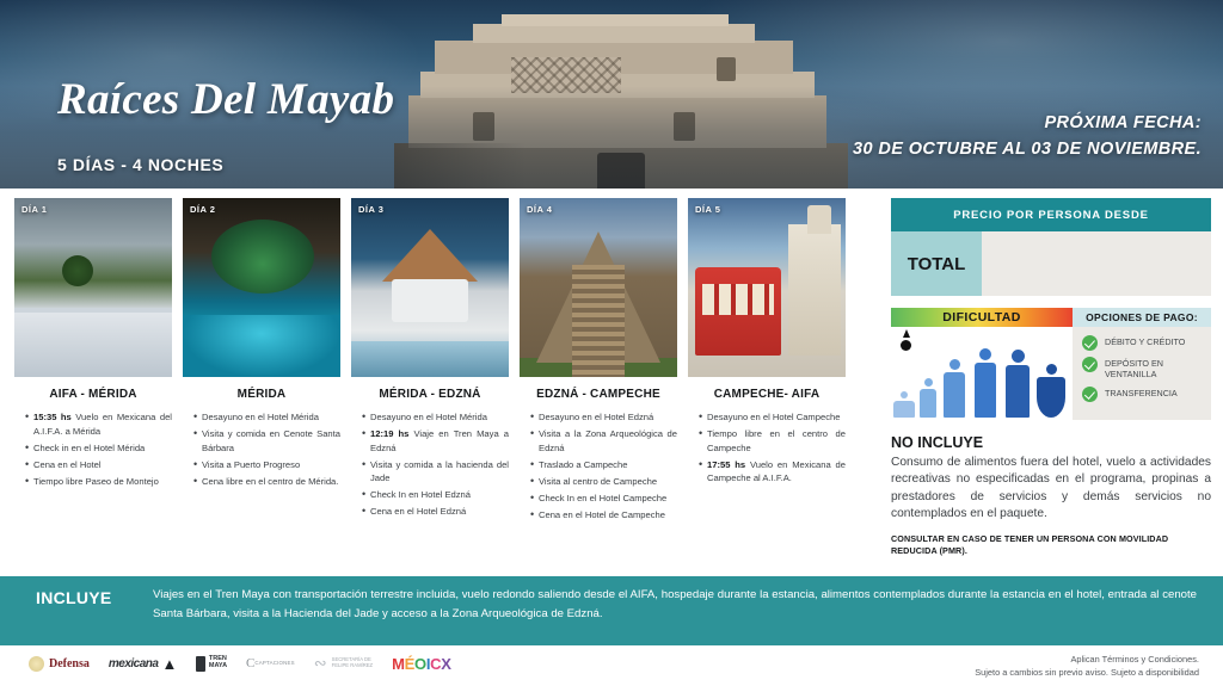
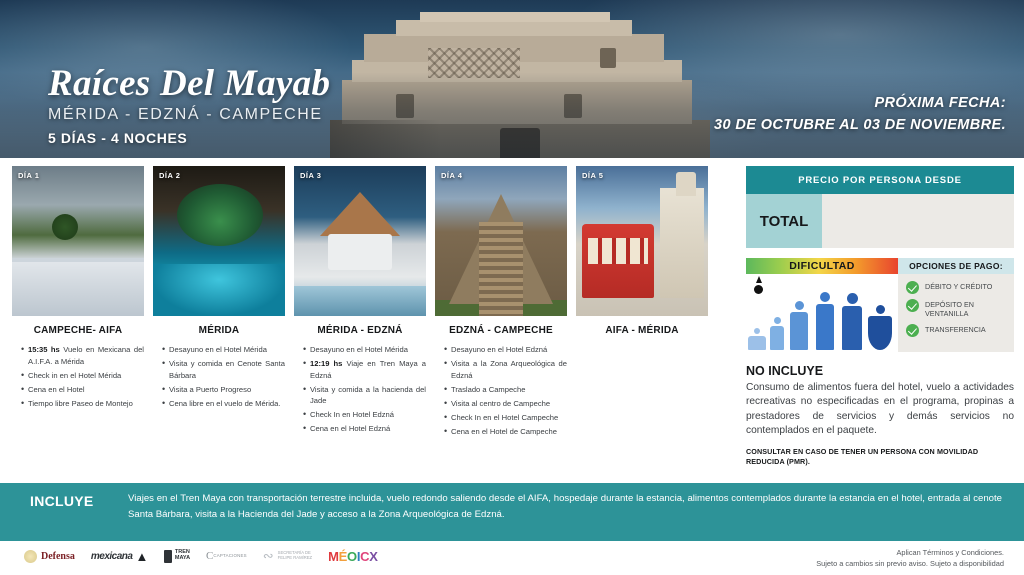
  Raíces Del Mayab
+ MÉRIDA - EDZNÁ - CAMPECHE
  5 DÍAS - 4 NOCHES
  PRÓXIMA FECHA:
  30 DE OCTUBRE AL 03 DE NOVIEMBRE.
  DÍA 1
- AIFA - MÉRIDA
+ CAMPECHE- AIFA
  15:35 hs Vuelo en Mexicana del A.I.F.A. a Mérida
  Check in en el Hotel Mérida
  Cena en el Hotel
  Tiempo libre Paseo de Montejo
  DÍA 2
  MÉRIDA
  Desayuno en el Hotel Mérida
  Visita y comida en Cenote Santa Bárbara
  Visita a Puerto Progreso
- Cena libre en el centro de Mérida.
+ Cena libre en el vuelo de Mérida.
  DÍA 3
  MÉRIDA - EDZNÁ
  Desayuno en el Hotel Mérida
  12:19 hs Viaje en Tren Maya a Edzná
  Visita y comida a la hacienda del Jade
  Check In en Hotel Edzná
  Cena en el Hotel Edzná
  DÍA 4
  EDZNÁ - CAMPECHE
  Desayuno en el Hotel Edzná
  Visita a la Zona Arqueológica de Edzná
  Traslado a Campeche
  Visita al centro de Campeche
  Check In en el Hotel Campeche
  Cena en el Hotel de Campeche
  DÍA 5
- CAMPECHE- AIFA
+ AIFA - MÉRIDA
- Desayuno en el Hotel Campeche
- Tiempo libre en el centro de Campeche
- 17:55 hs Vuelo en Mexicana de Campeche al A.I.F.A.
  PRECIO POR PERSONA DESDE
  TOTAL
  DIFICULTAD
  OPCIONES DE PAGO:
  DÉBITO Y CRÉDITO
  DEPÓSITO EN VENTANILLA
  TRANSFERENCIA
  NO INCLUYE
  Consumo de alimentos fuera del hotel, vuelo a actividades recreativas no especificadas en el programa, propinas a prestadores de servicios y demás servicios no contemplados en el paquete.
  CONSULTAR EN CASO DE TENER UN PERSONA CON MOVILIDAD REDUCIDA (PMR).
  INCLUYE
  Viajes en el Tren Maya con transportación terrestre incluida, vuelo redondo saliendo desde el AIFA, hospedaje durante la estancia, alimentos contemplados durante la estancia en el hotel, entrada al cenote Santa Bárbara, visita a la Hacienda del Jade y acceso a la Zona Arqueológica de Edzná.
  Defensa
  mexicana
  ▲
  C
  ∾
  M
  É
  O
  I
  C
  X
  Aplican Términos y Condiciones.
  Sujeto a cambios sin previo aviso. Sujeto a disponibilidad
